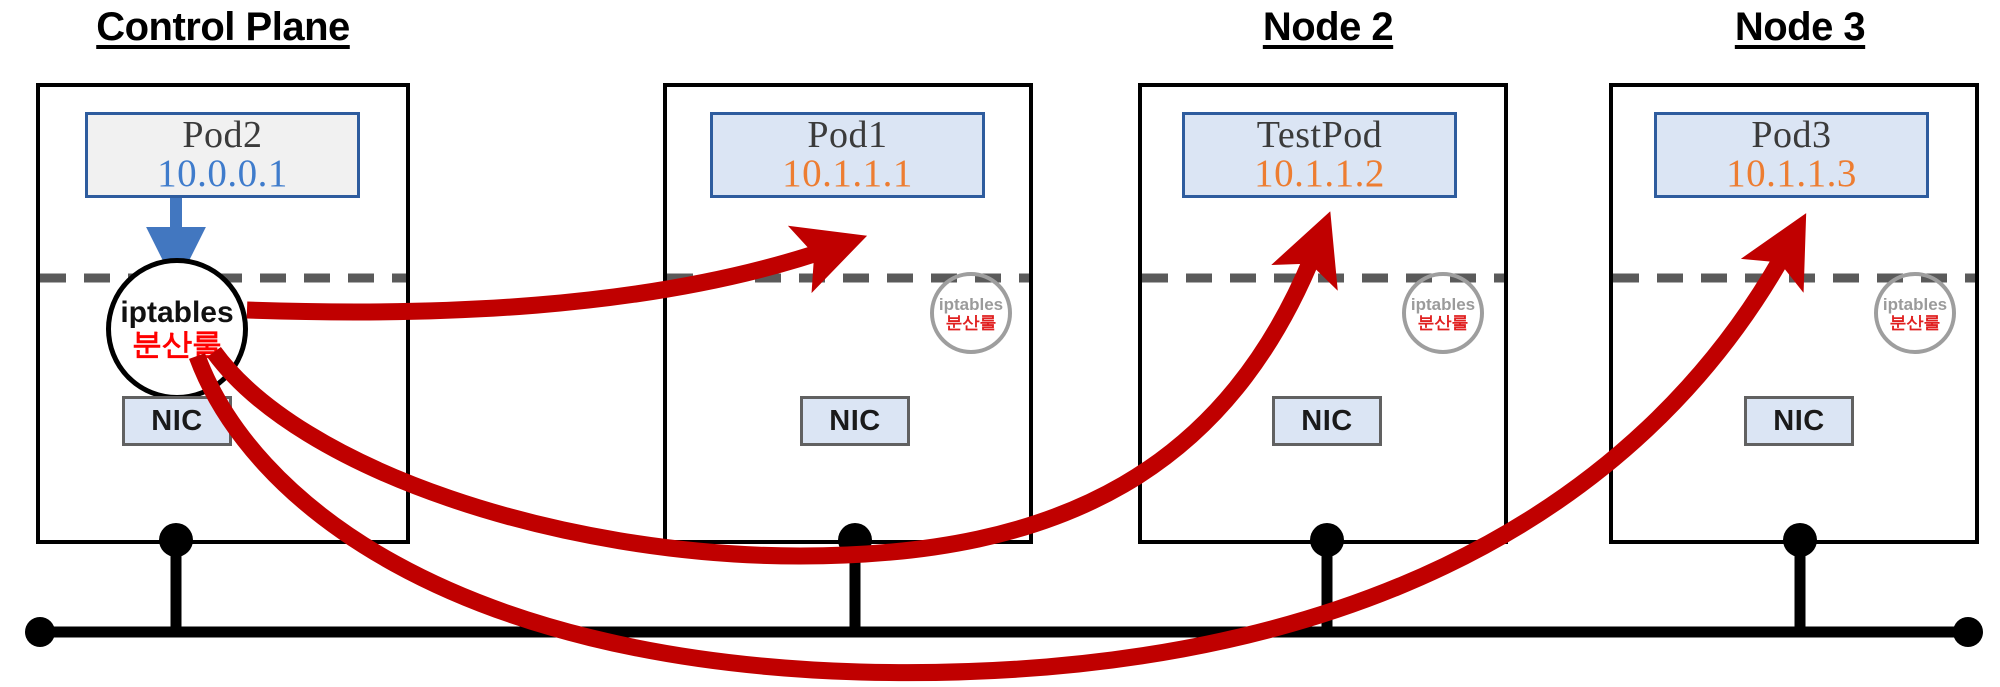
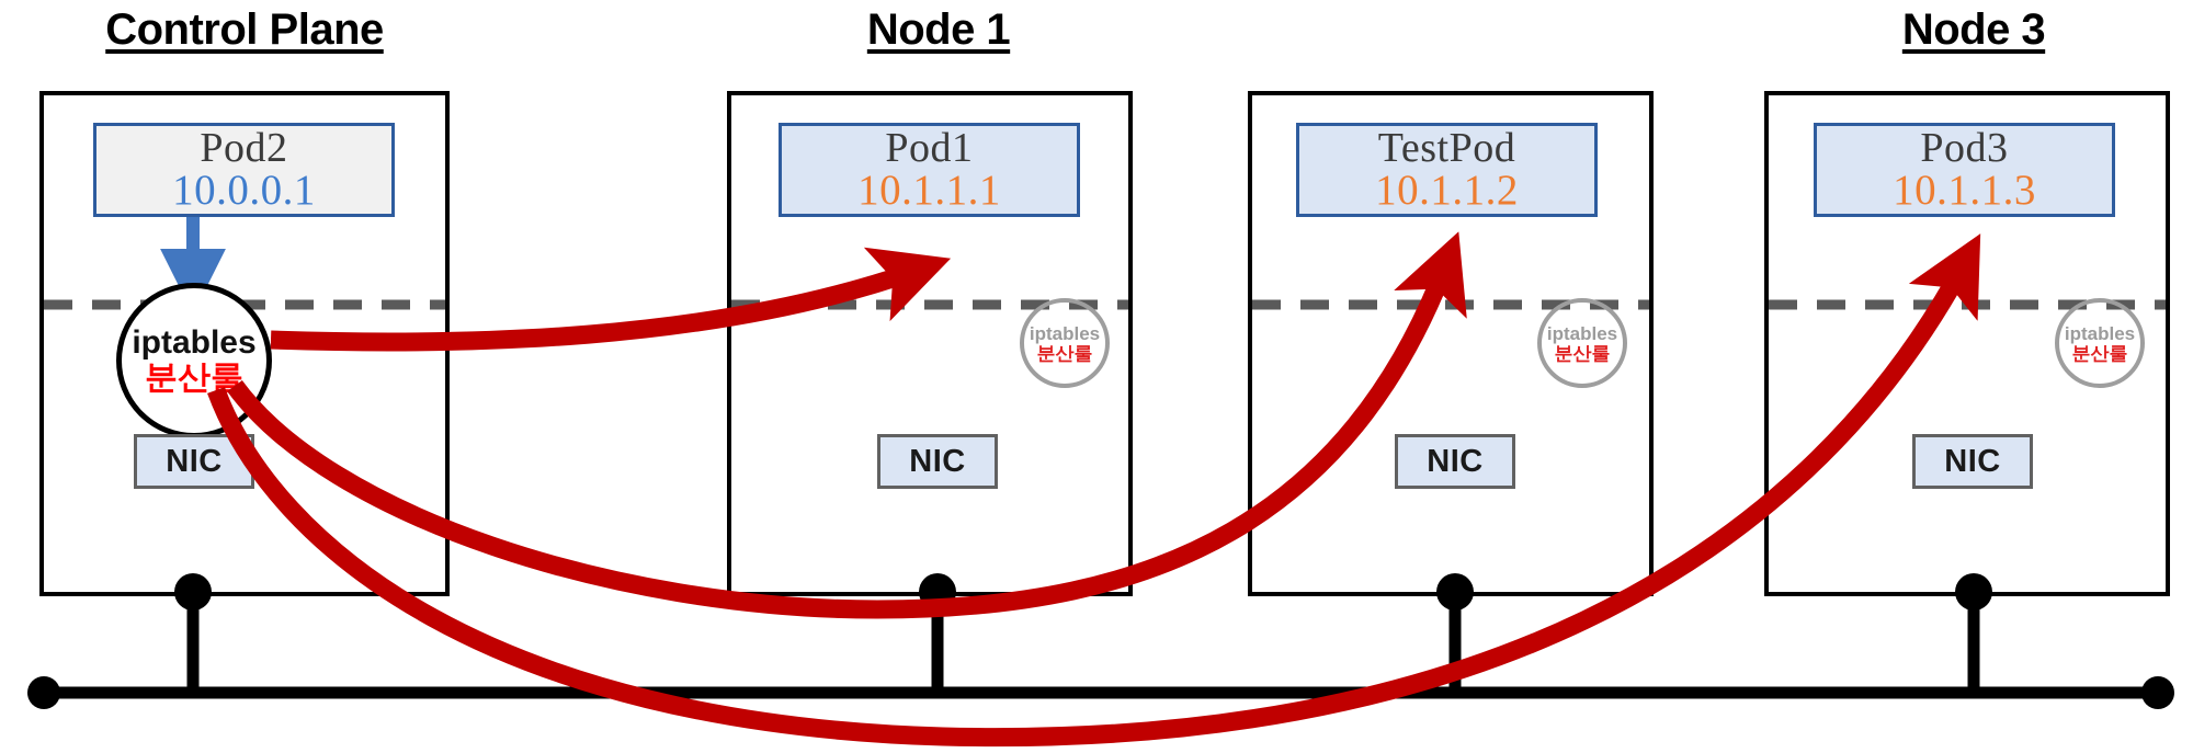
  Control Plane
  Pod2
  10.0.0.1
  iptables
  분산룰
  NIC
+ Node 1
  Pod1
  10.1.1.1
  iptables
  분산룰
  NIC
- Node 2
  TestPod
  10.1.1.2
  iptables
  분산룰
  NIC
  Node 3
  Pod3
  10.1.1.3
  iptables
  분산룰
  NIC
